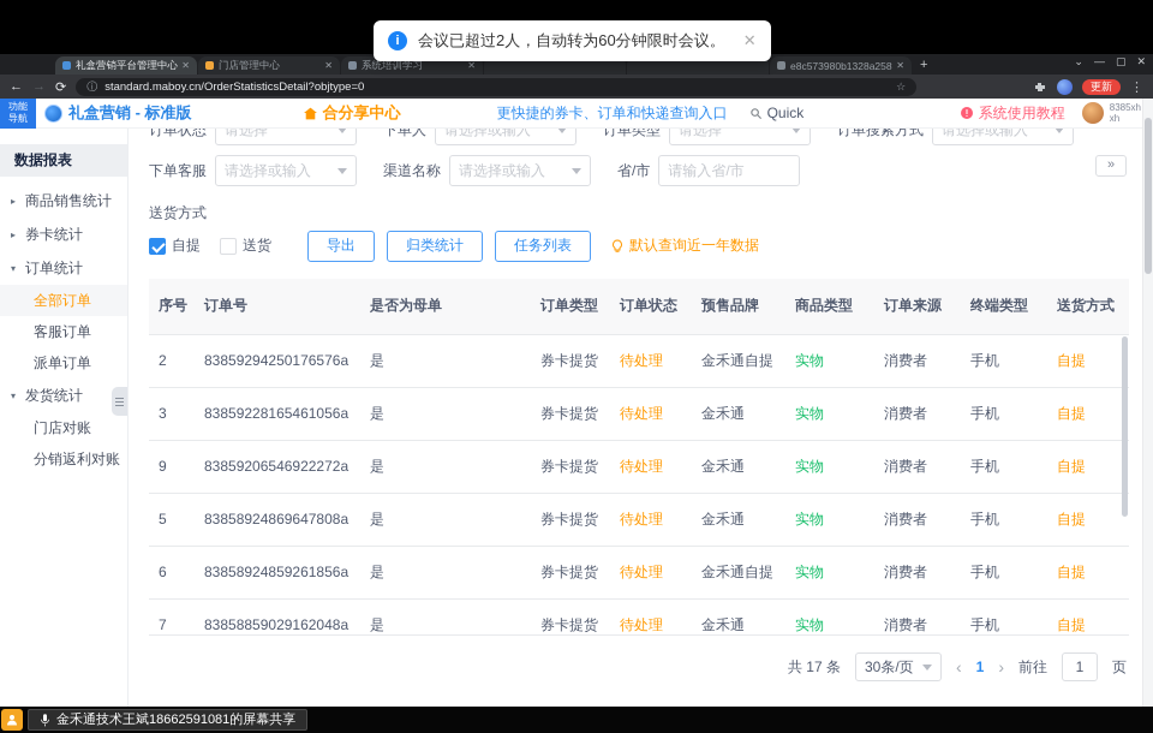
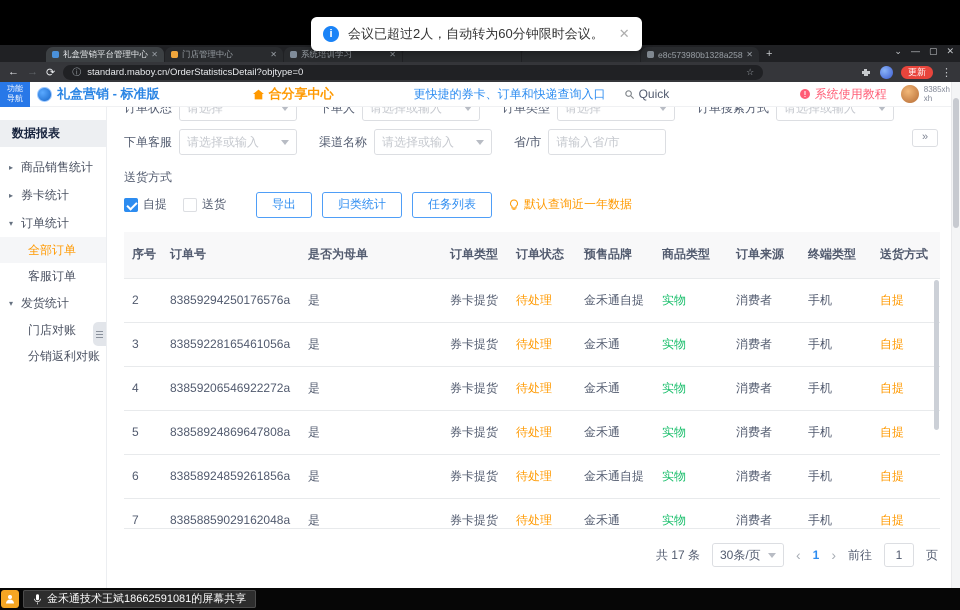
  礼盒营销平台管理中心
  ✕
  门店管理中心
  ✕
  系统培训学习
  ✕
  e8c573980b1328a258
  ✕
  +
  ⌄
  —
  ▢
  ✕
  ←
  →
  ⟳
  ⓘ
  standard.maboy.cn/OrderStatisticsDetail?objtype=0
  ☆
  更新
  ⋮
  功能
  导航
  礼盒营销 - 标准版
  合分享中心
  更快捷的券卡、订单和快递查询入口
  Quick
  系统使用教程
  8385xh
  xh
  数据报表
  ▸
  商品销售统计
  ▸
  券卡统计
  ▾
  订单统计
  全部订单
  客服订单
- 派单订单
  ▾
  发货统计
  门店对账
  分销返利对账
  订单状态
  请选择
  下单人
  请选择或输入
  订单类型
  请选择
  订单搜索方式
  请选择或输入
  下单客服
  请选择或输入
  渠道名称
  请选择或输入
  省/市
  请输入省/市
  »
  送货方式
  自提
  送货
  导出
  归类统计
  任务列表
  默认查询近一年数据
  序号	订单号	是否为母单	订单类型	订单状态	预售品牌	商品类型	订单来源	终端类型	送货方式
  2	83859294250176576a	是	券卡提货	待处理	金禾通自提	实物	消费者	手机	自提
  3	83859228165461056a	是	券卡提货	待处理	金禾通	实物	消费者	手机	自提
- 9	83859206546922272a	是	券卡提货	待处理	金禾通	实物	消费者	手机	自提
+ 4	83859206546922272a	是	券卡提货	待处理	金禾通	实物	消费者	手机	自提
  5	83858924869647808a	是	券卡提货	待处理	金禾通	实物	消费者	手机	自提
  6	83858924859261856a	是	券卡提货	待处理	金禾通自提	实物	消费者	手机	自提
  7	83858859029162048a	是	券卡提货	待处理	金禾通	实物	消费者	手机	自提
  共 17 条
  30条/页
  ‹
  1
  ›
  前往
  1
  页
  金禾通技术王斌18662591081的屏幕共享
  i
  会议已超过2人，自动转为60分钟限时会议。
  ✕
